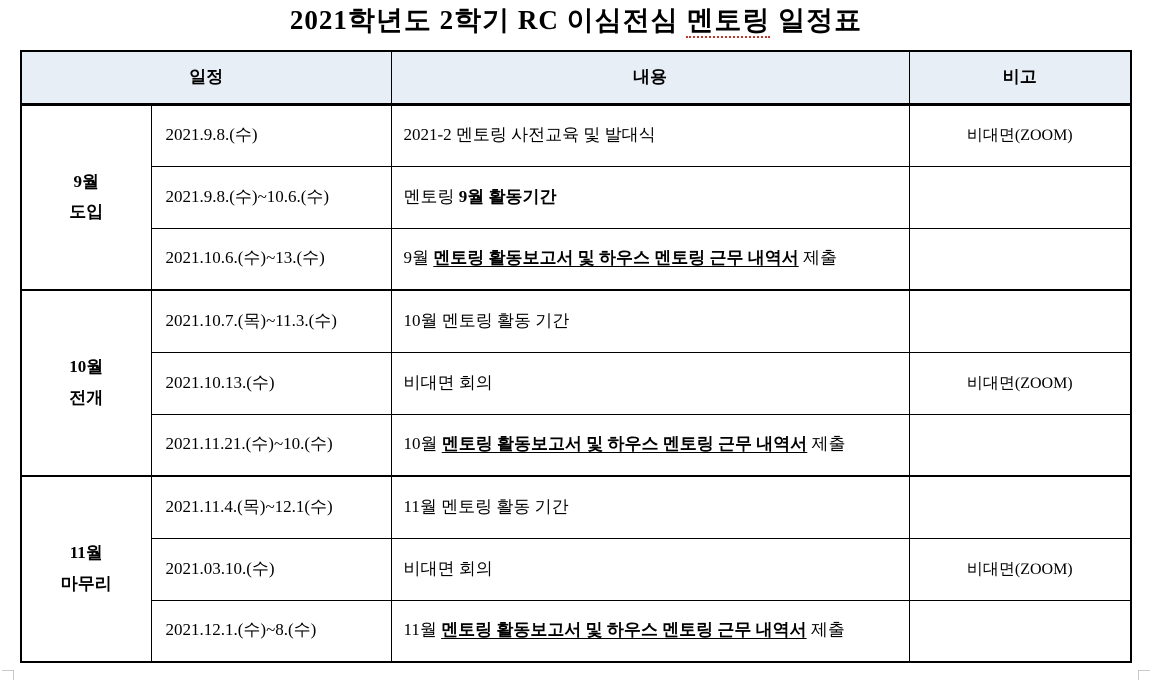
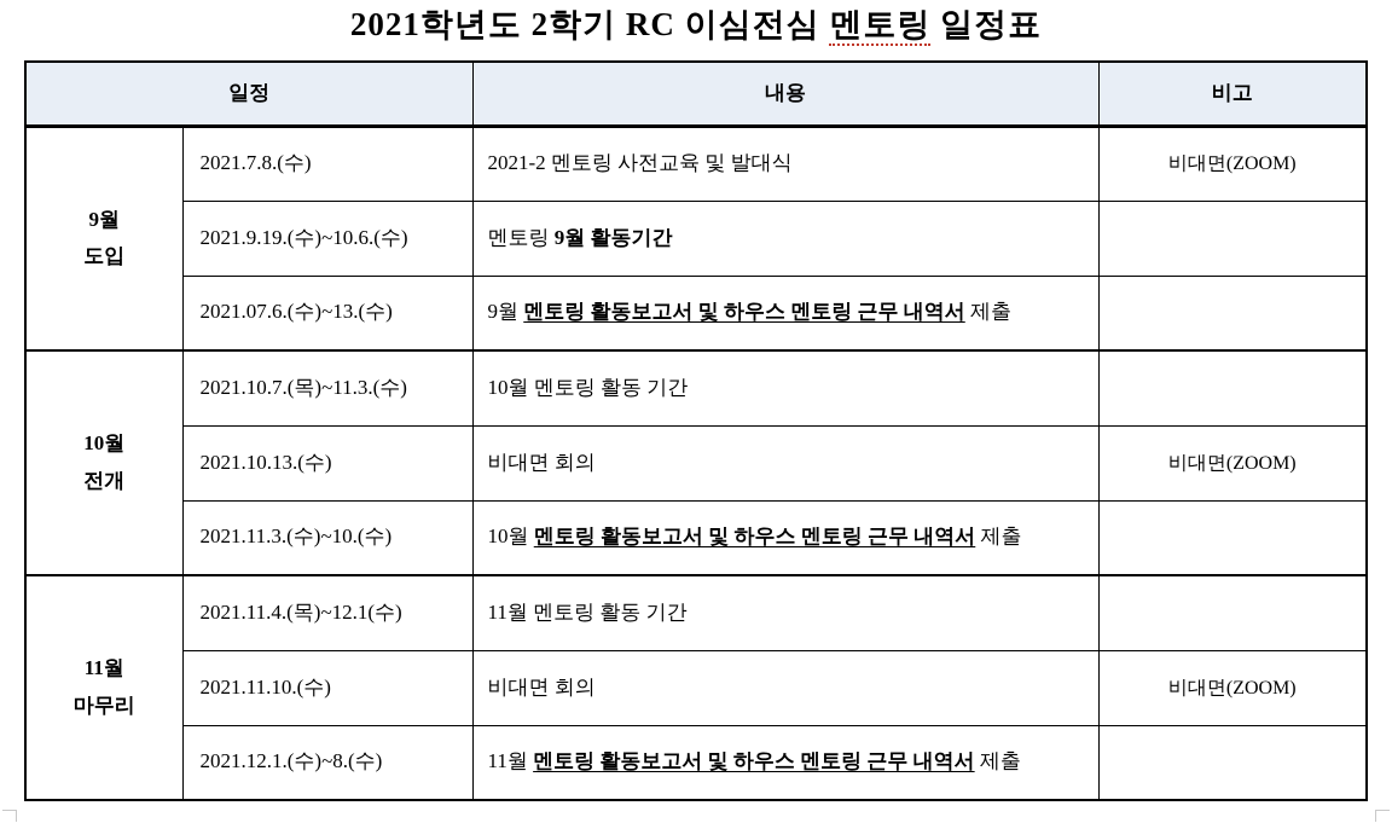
  2021학년도 2학기 RC 이심전심 멘토링 일정표
  일정	내용	비고
- 9월도입	2021.9.8.(수)	2021-2 멘토링 사전교육 및 발대식	비대면(ZOOM)
+ 9월도입	2021.7.8.(수)	2021-2 멘토링 사전교육 및 발대식	비대면(ZOOM)
- 2021.9.8.(수)~10.6.(수)	멘토링 9월 활동기간
+ 2021.9.19.(수)~10.6.(수)	멘토링 9월 활동기간
- 2021.10.6.(수)~13.(수)	9월 멘토링 활동보고서 및 하우스 멘토링 근무 내역서 제출
+ 2021.07.6.(수)~13.(수)	9월 멘토링 활동보고서 및 하우스 멘토링 근무 내역서 제출
  10월전개	2021.10.7.(목)~11.3.(수)	10월 멘토링 활동 기간
  2021.10.13.(수)	비대면 회의	비대면(ZOOM)
- 2021.11.21.(수)~10.(수)	10월 멘토링 활동보고서 및 하우스 멘토링 근무 내역서 제출
+ 2021.11.3.(수)~10.(수)	10월 멘토링 활동보고서 및 하우스 멘토링 근무 내역서 제출
  11월마무리	2021.11.4.(목)~12.1(수)	11월 멘토링 활동 기간
- 2021.03.10.(수)	비대면 회의	비대면(ZOOM)
+ 2021.11.10.(수)	비대면 회의	비대면(ZOOM)
  2021.12.1.(수)~8.(수)	11월 멘토링 활동보고서 및 하우스 멘토링 근무 내역서 제출
